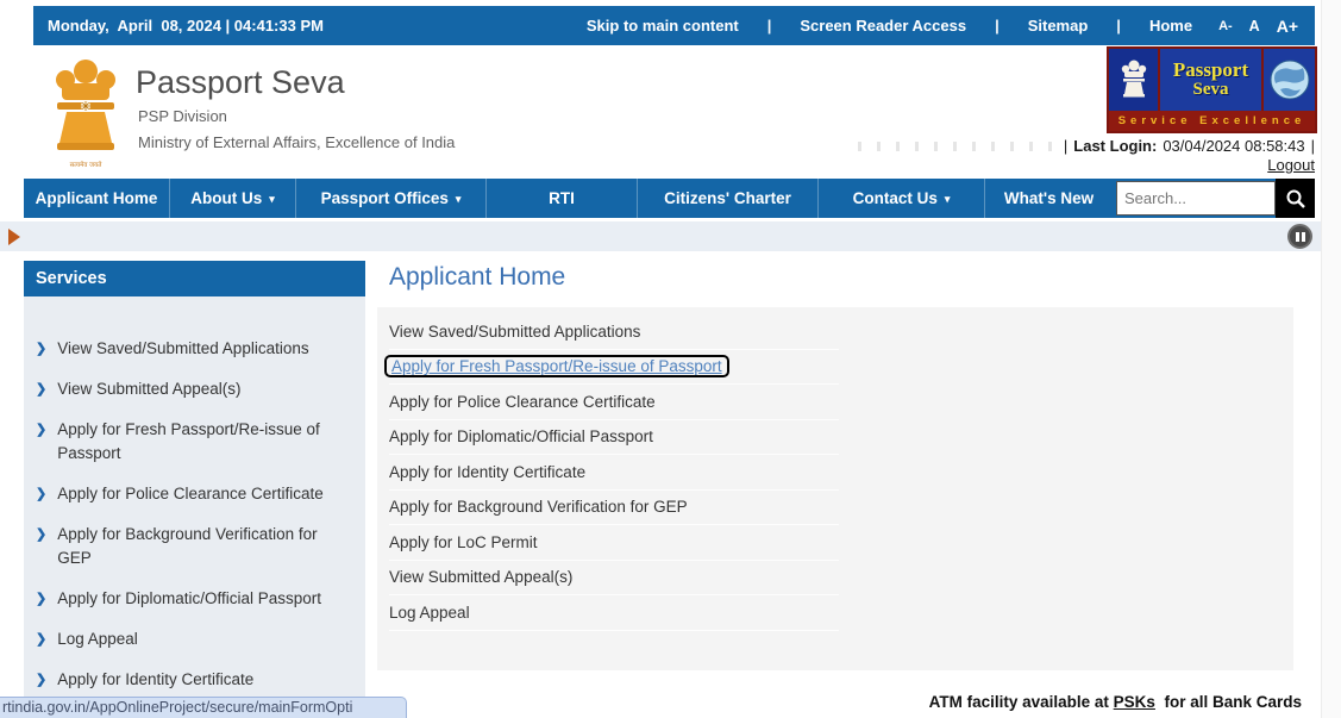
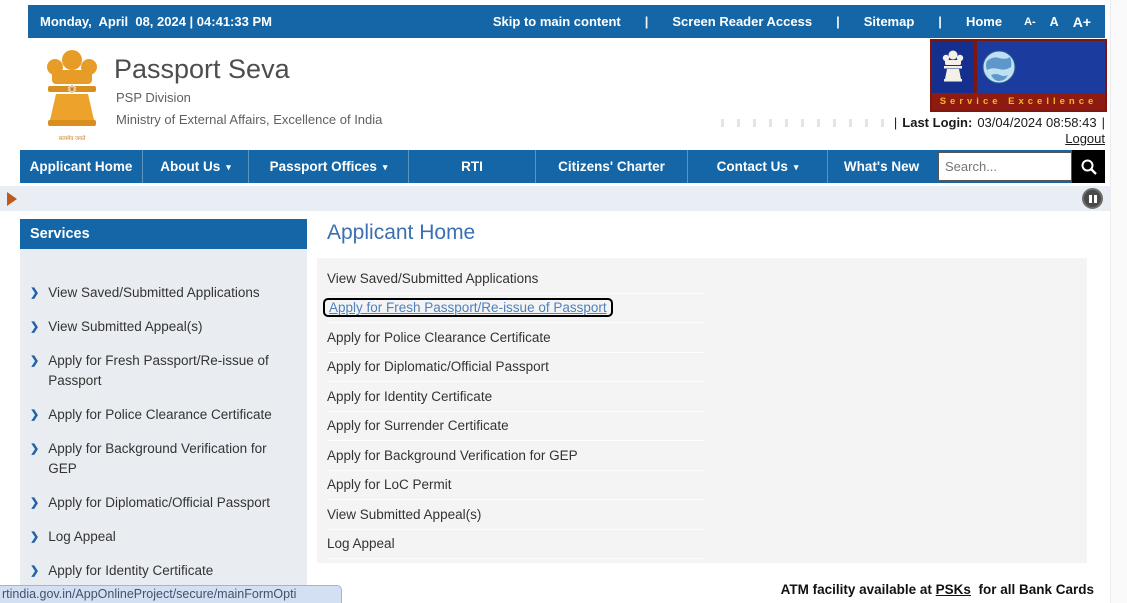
  Monday, April 08, 2024 | 04:41:33 PM
  Skip to main content
  |
  Screen Reader Access
  |
  Sitemap
  |
  Home
  A-
  A
  A+
  Passport Seva
  PSP Division
  Ministry of External Affairs, Excellence of India
- Passport
- Seva
  Service Excellence
  |
  Last Login:
  03/04/2024 08:58:43
  |
  Logout
  Applicant Home
  About Us
  ▾
  Passport Offices
  ▾
  RTI
  Citizens' Charter
  Contact Us
  ▾
  What's New
  Search...
  Services
  ❯
  View Saved/Submitted Applications
  ❯
  View Submitted Appeal(s)
  ❯
  Apply for Fresh Passport/Re-issue of Passport
  ❯
  Apply for Police Clearance Certificate
  ❯
  Apply for Background Verification for GEP
  ❯
  Apply for Diplomatic/Official Passport
  ❯
  Log Appeal
  ❯
  Apply for Identity Certificate
  Applicant Home
  View Saved/Submitted Applications
  Apply for Fresh Passport/Re-issue of Passport
  Apply for Police Clearance Certificate
  Apply for Diplomatic/Official Passport
  Apply for Identity Certificate
+ Apply for Surrender Certificate
  Apply for Background Verification for GEP
  Apply for LoC Permit
  View Submitted Appeal(s)
  Log Appeal
  ATM facility available at PSKs for all Bank Cards
  rtindia.gov.in/AppOnlineProject/secure/mainFormOpti
